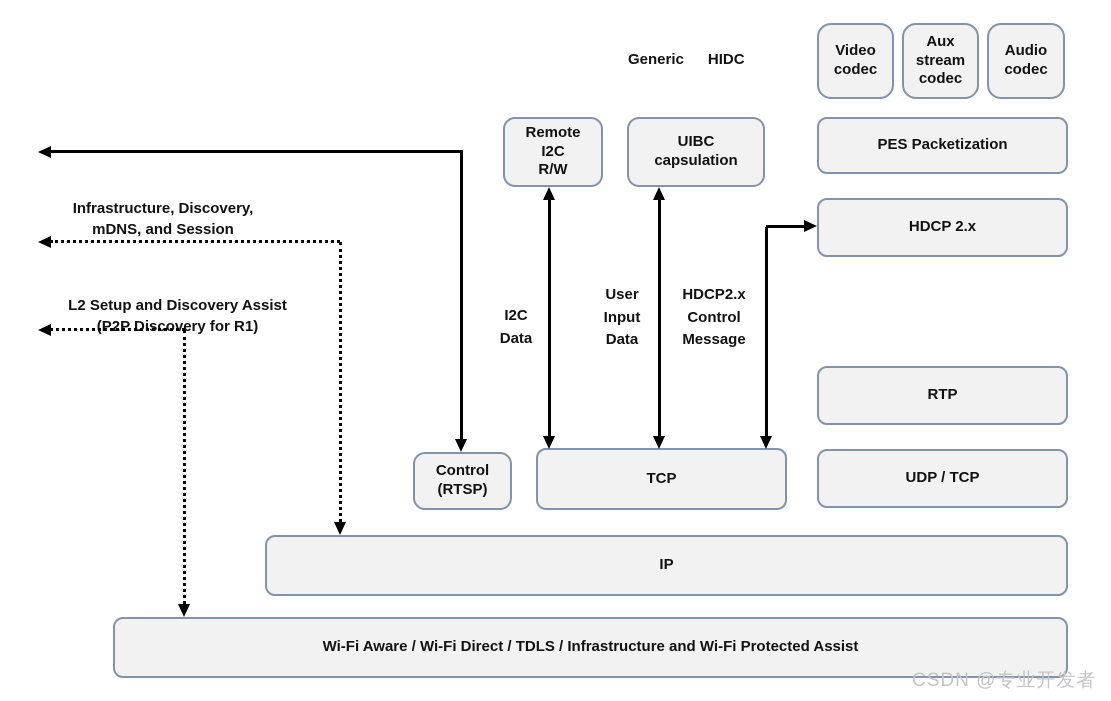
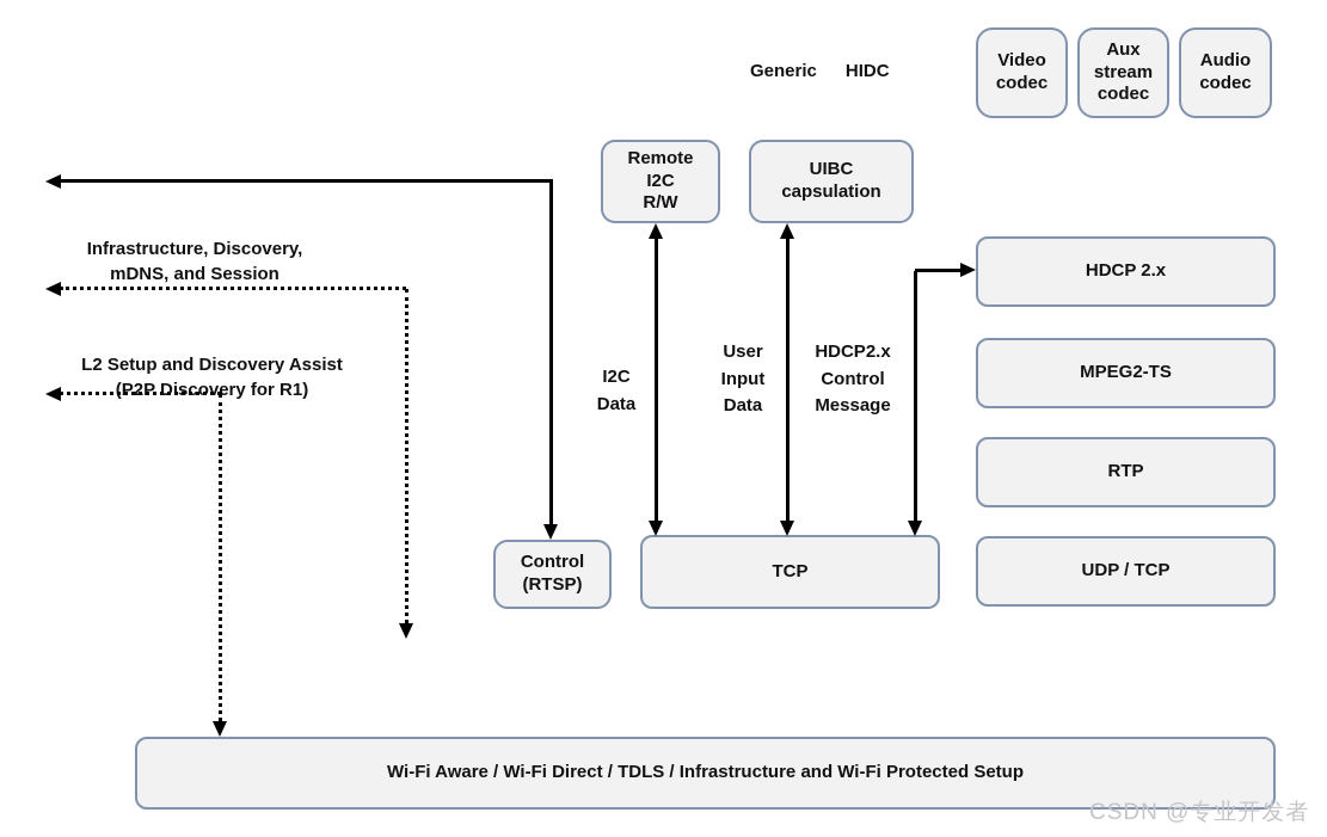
  Generic
  HIDC
  Video
  codec
  Aux
  stream
  codec
  Audio
  codec
  Remote
  I2C
  R/W
  UIBC
  capsulation
- PES Packetization
  HDCP 2.x
+ MPEG2-TS
  RTP
  UDP / TCP
  Control
  (RTSP)
  TCP
- IP
- Wi-Fi Aware / Wi-Fi Direct / TDLS / Infrastructure and Wi-Fi Protected Assist
+ Wi-Fi Aware / Wi-Fi Direct / TDLS / Infrastructure and Wi-Fi Protected Setup
  Infrastructure, Discovery,
  mDNS, and Session
  L2 Setup and Discovery Assist
  (P2P Discovery for R1)
  I2C
  Data
  User
  Input
  Data
  HDCP2.x
  Control
  Message
  CSDN @专业开发者
